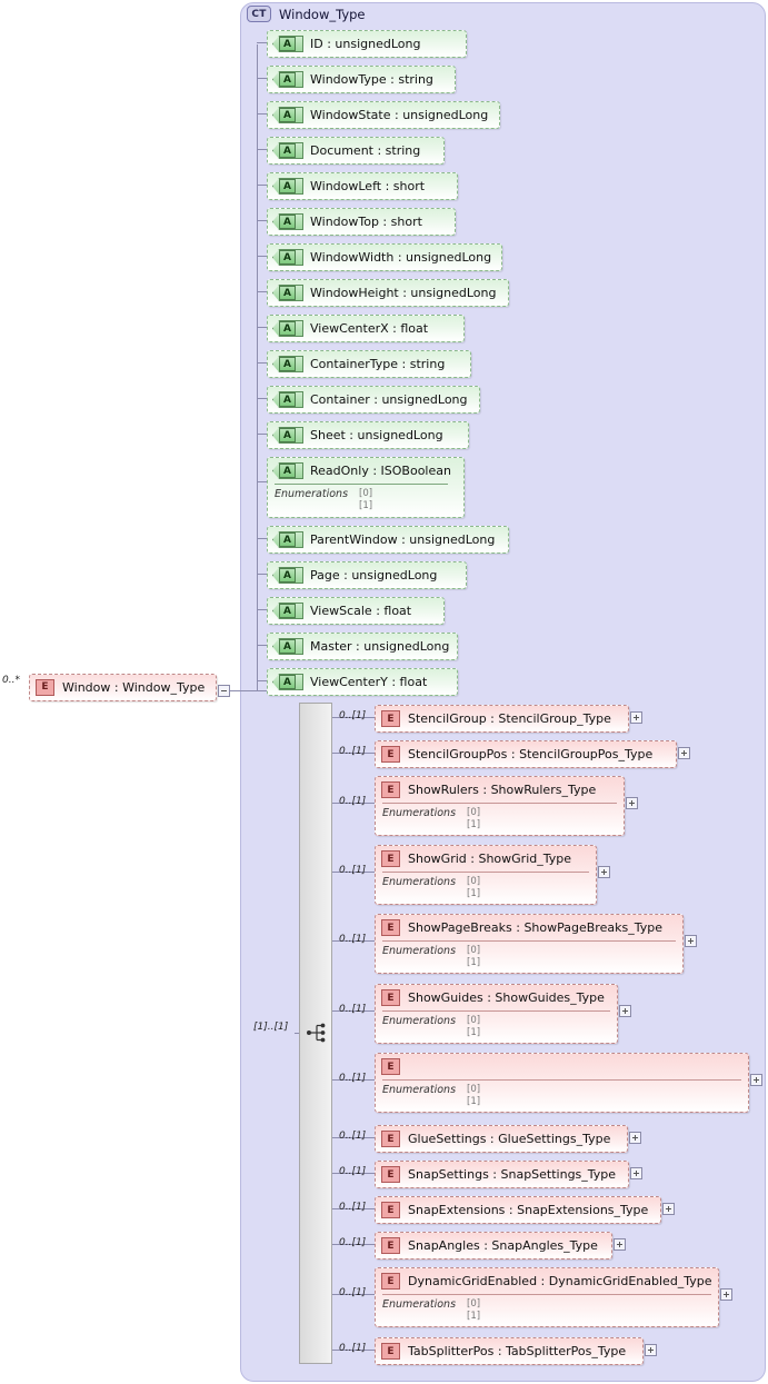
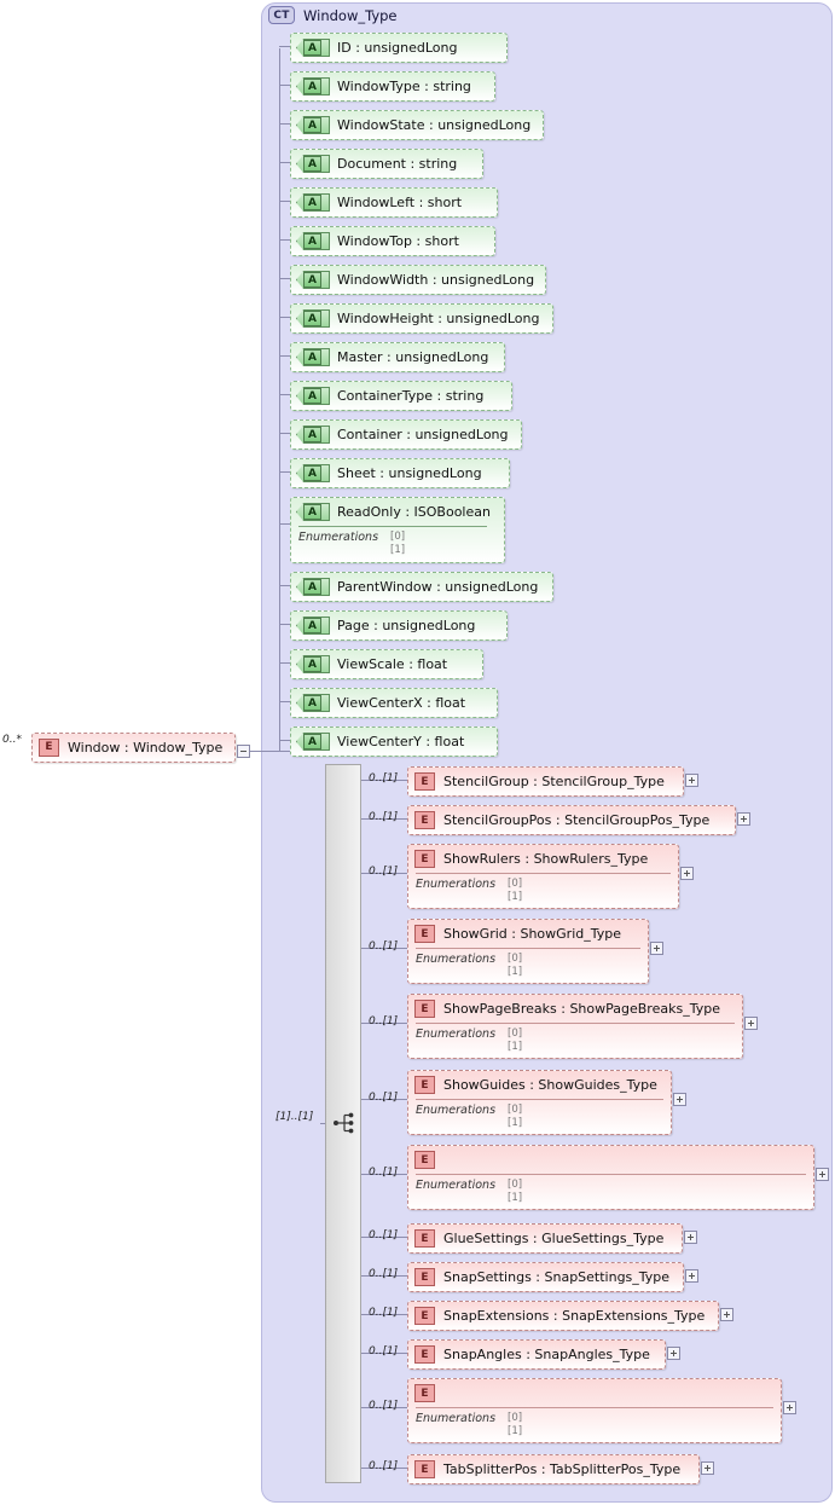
  CT
  Window_Type
  0..*
  E
  Window : Window_Type
  [1]..[1]
  A
  ID : unsignedLong
  A
  WindowType : string
  A
  WindowState : unsignedLong
  A
  Document : string
  A
  WindowLeft : short
  A
  WindowTop : short
  A
  WindowWidth : unsignedLong
  A
  WindowHeight : unsignedLong
  A
- ViewCenterX : float
+ Master : unsignedLong
  A
  ContainerType : string
  A
  Container : unsignedLong
  A
  Sheet : unsignedLong
  A
  ReadOnly : ISOBoolean
  Enumerations
  [0]
  [1]
  A
  ParentWindow : unsignedLong
  A
  Page : unsignedLong
  A
  ViewScale : float
  A
- Master : unsignedLong
+ ViewCenterX : float
  A
  ViewCenterY : float
  E
  StencilGroup : StencilGroup_Type
  0..[1]
  E
  StencilGroupPos : StencilGroupPos_Type
  0..[1]
  E
  ShowRulers : ShowRulers_Type
  Enumerations
  [0]
  [1]
  0..[1]
  E
  ShowGrid : ShowGrid_Type
  Enumerations
  [0]
  [1]
  0..[1]
  E
  ShowPageBreaks : ShowPageBreaks_Type
  Enumerations
  [0]
  [1]
  0..[1]
  E
  ShowGuides : ShowGuides_Type
  Enumerations
  [0]
  [1]
  0..[1]
  E
  Enumerations
  [0]
  [1]
  0..[1]
  E
  GlueSettings : GlueSettings_Type
  0..[1]
  E
  SnapSettings : SnapSettings_Type
  0..[1]
  E
  SnapExtensions : SnapExtensions_Type
  0..[1]
  E
  SnapAngles : SnapAngles_Type
  0..[1]
  E
- DynamicGridEnabled : DynamicGridEnabled_Type
  Enumerations
  [0]
  [1]
  0..[1]
  E
  TabSplitterPos : TabSplitterPos_Type
  0..[1]
